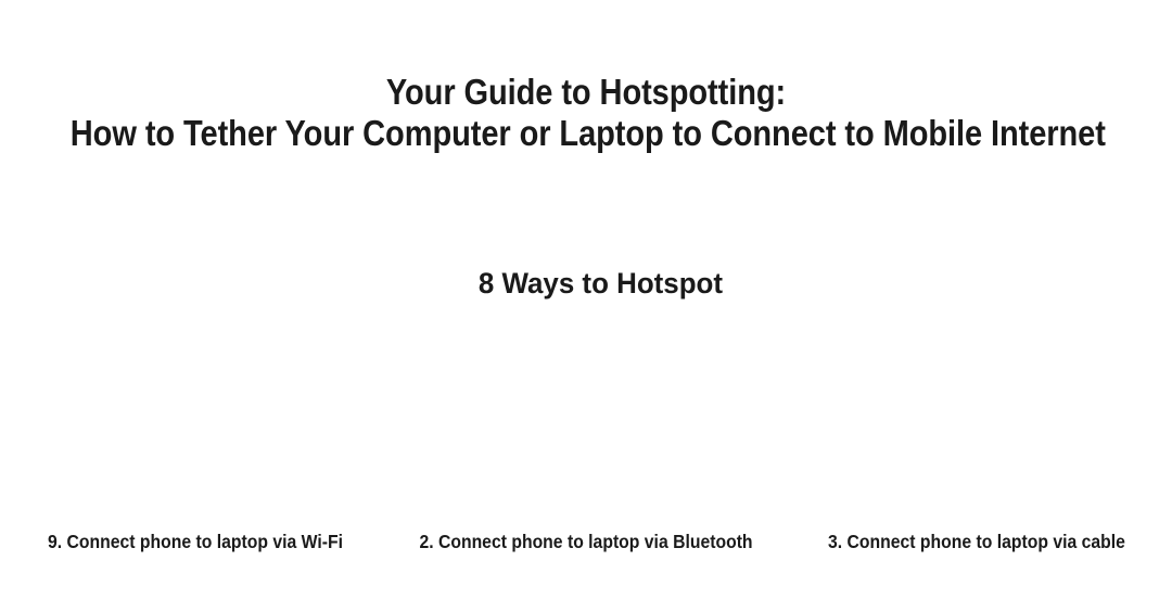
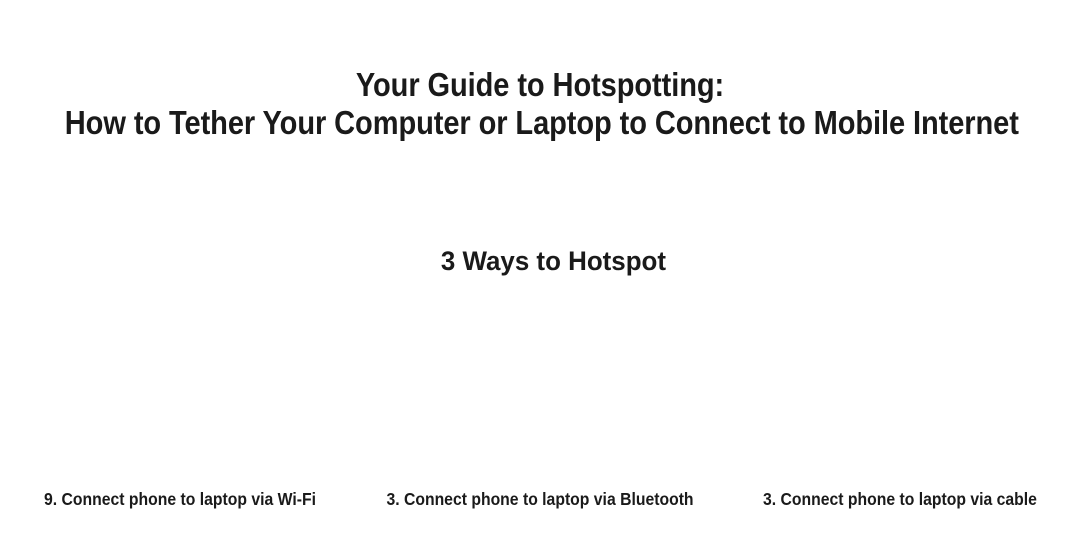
  Your Guide to Hotspotting:
  How to Tether Your Computer or Laptop to Connect to Mobile Internet
- 8 Ways to Hotspot
+ 3 Ways to Hotspot
  9. Connect phone to laptop via Wi-Fi
- 2. Connect phone to laptop via Bluetooth
+ 3. Connect phone to laptop via Bluetooth
  3. Connect phone to laptop via cable
